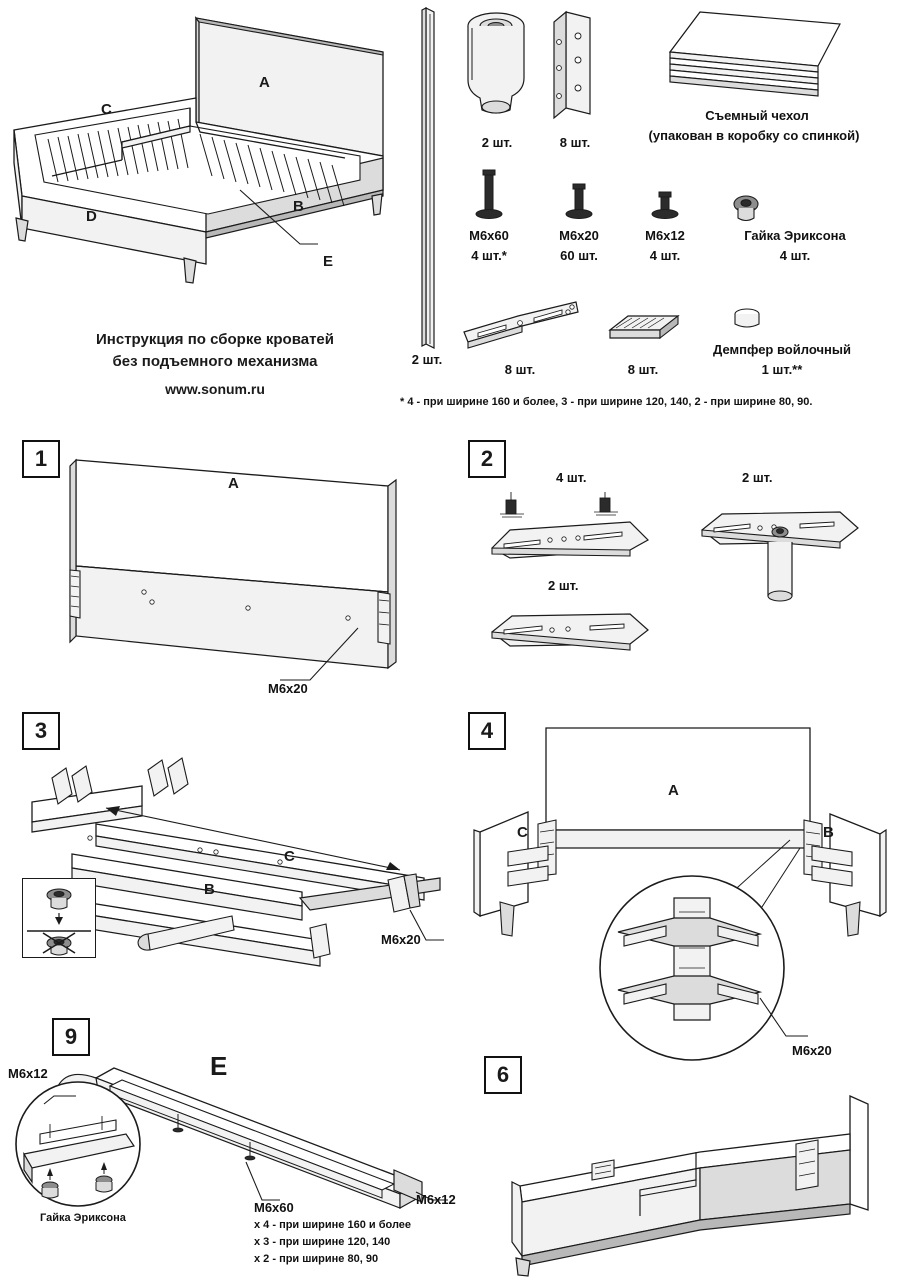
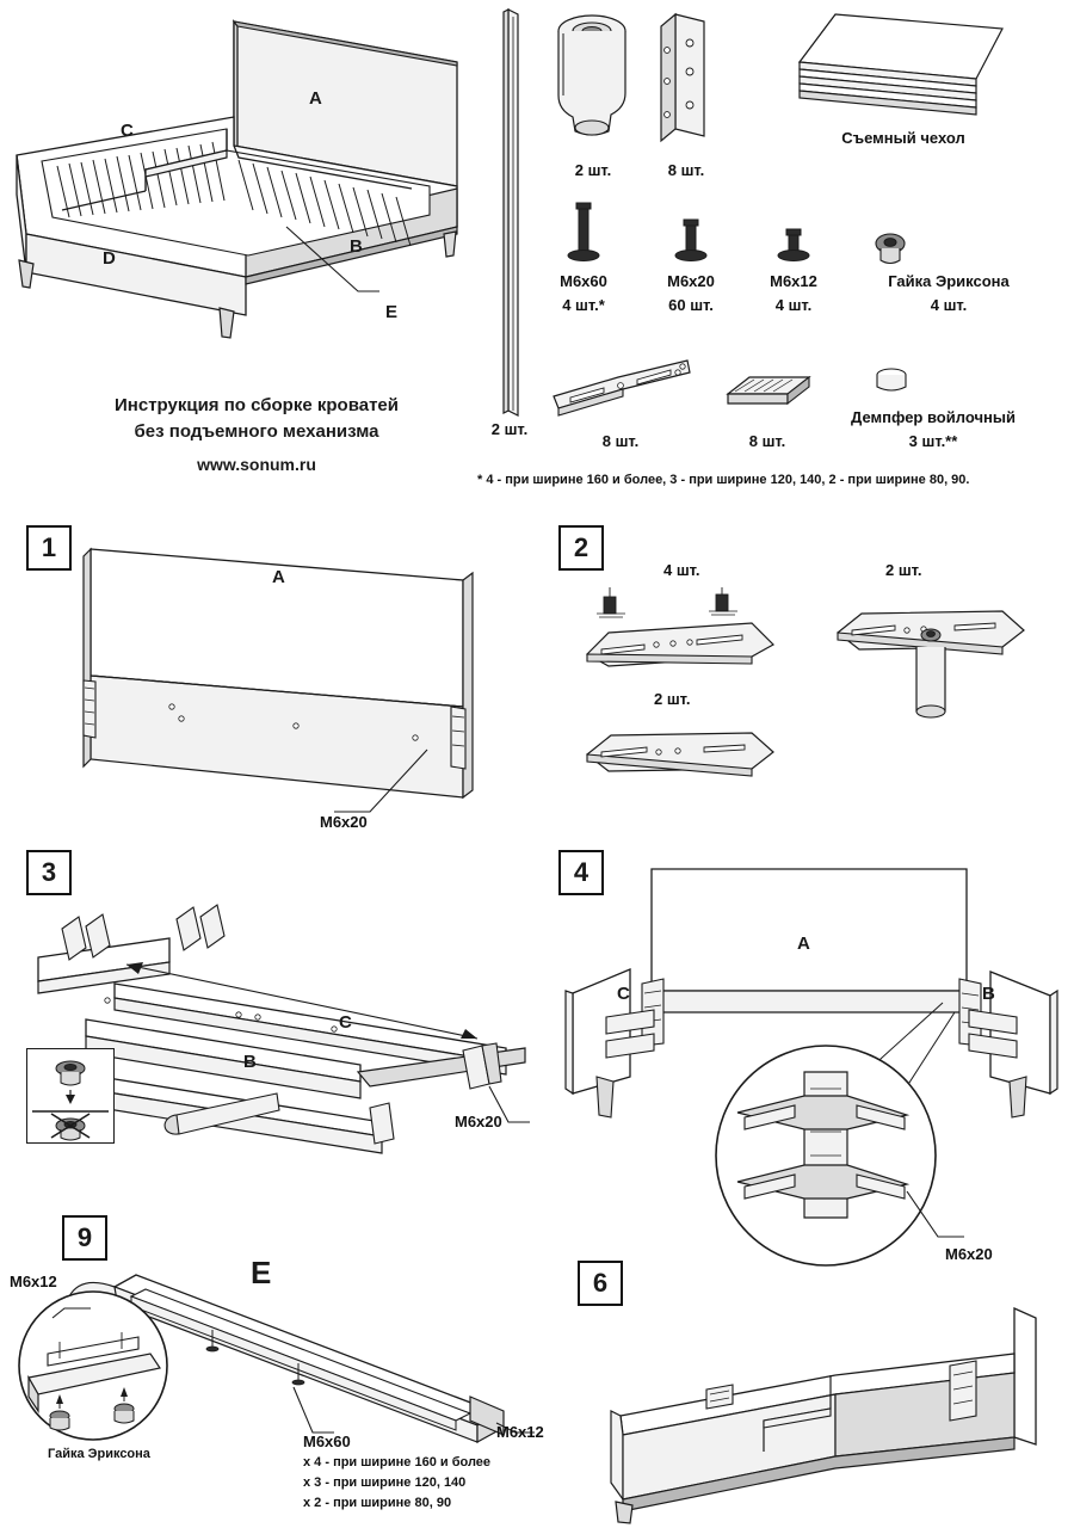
  A
  C
  B
  D
  E
  Инструкция по сборке кроватей
  без подъемного механизма
  www.sonum.ru
  2 шт.
  2 шт.
  8 шт.
  Съемный чехол
- (упакован в коробку со спинкой)
  M6x60
  4 шт.*
  M6x20
  60 шт.
  M6x12
  4 шт.
  Гайка Эриксона
  4 шт.
  8 шт.
  8 шт.
  Демпфер войлочный
- 1 шт.**
+ 3 шт.**
  * 4 - при ширине 160 и более, 3 - при ширине 120, 140, 2 - при ширине 80, 90.
  1
  A
  M6x20
  2
  4 шт.
  2 шт.
  2 шт.
  3
  C
  B
  M6x20
  4
  A
  C
  B
  M6x20
  9
  M6x12
  E
  M6x12
  M6x60
  x 4 - при ширине 160 и более
  x 3 - при ширине 120, 140
  x 2 - при ширине 80, 90
  Гайка Эриксона
  6
